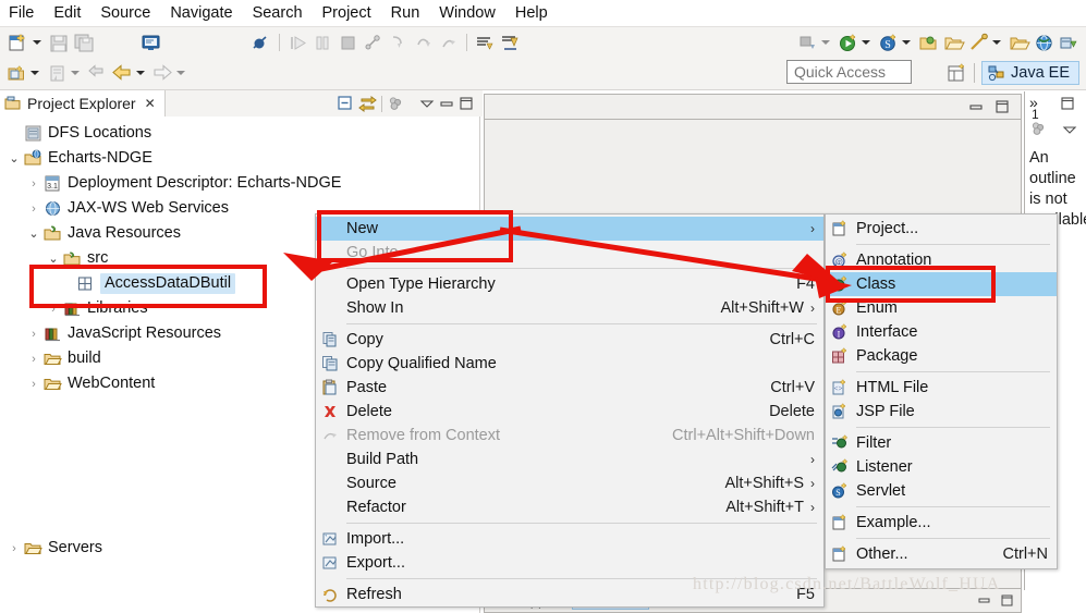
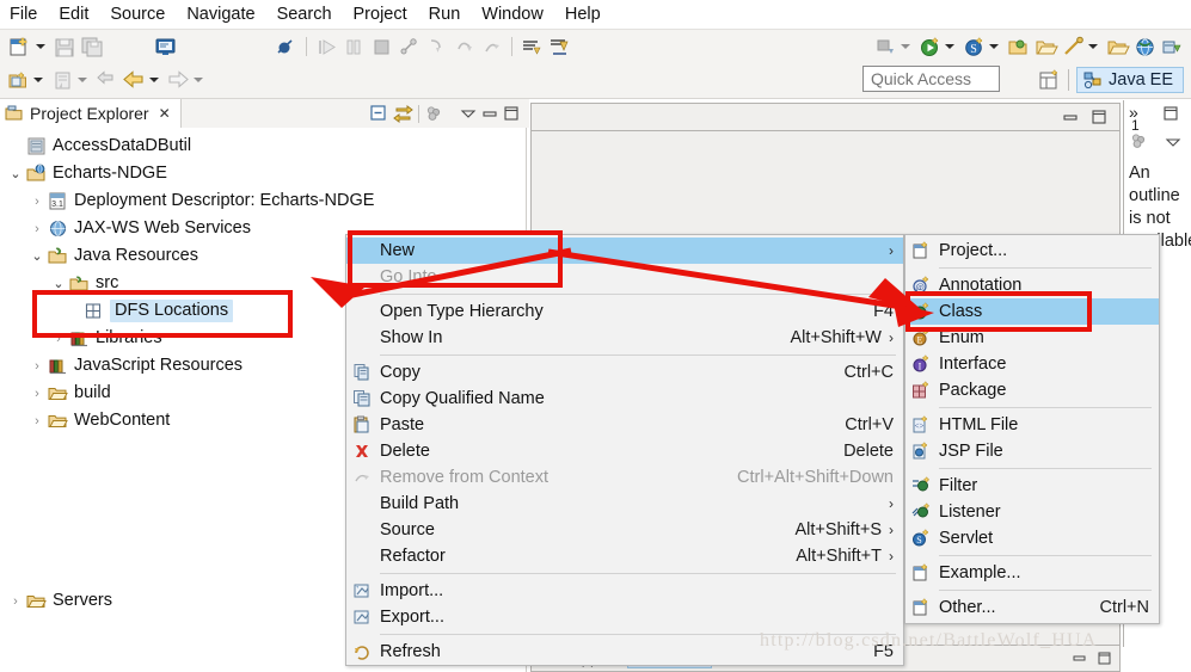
  File
  Edit
  Source
  Navigate
  Search
  Project
  Run
  Window
  Help
  S
  Quick Access
  Java EE
  Project Explorer
  ✕
- DFS Locations
+ AccessDataDButil
  ⌄
  Echarts-NDGE
  ›
  Deployment Descriptor: Echarts-NDGE
  ›
  JAX-WS Web Services
  ⌄
  Java Resources
  ⌄
  src
- AccessDataDButil
+ DFS Locations
  ›
  Libraries
  ›
  JavaScript Resources
  ›
  build
  ›
  WebContent
  ›
  Servers
  »
  1
  An outline is not labl
  New
  ›
  Go Int
  Open Type Hierarchy
  F4
  Show In
  Alt+Shift+W
  ›
  Copy
  Ctrl+C
  Copy Qualified Name
  Paste
  Ctrl+V
  Delete
  Delete
  Remove from Context
  Ctrl+Alt+Shift+Down
  Build Path
  ›
  Source
  Alt+Shift+S
  ›
  Refactor
  Alt+Shift+T
  ›
  Import...
  Export...
  Refresh
  F5
  Project...
  @
  Annotation
  Class
  E
  Enum
  I
  Interface
  Package
  <>
  HTML File
  JSP File
  Filter
  Listener
  S
  Servlet
  Example...
  Other...
  Ctrl+N
  http://blog.csdn.net/BattleWolf_HUA
